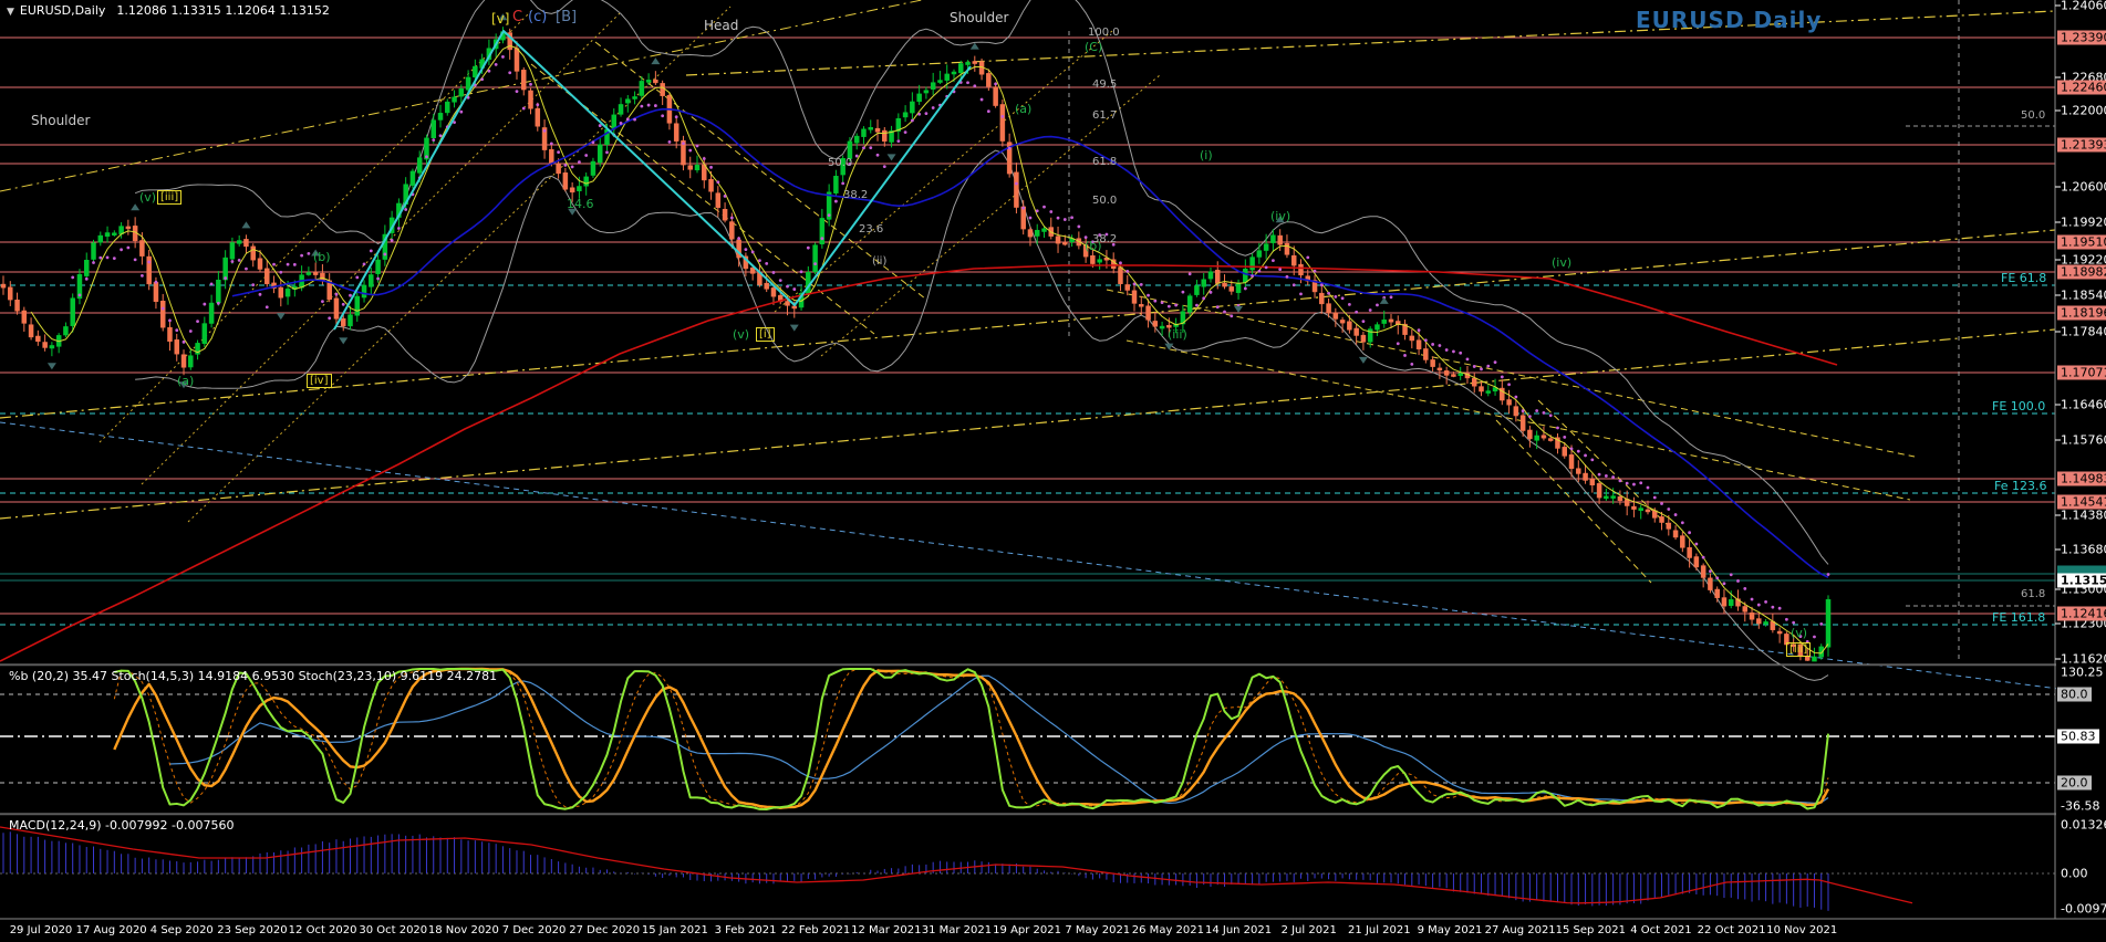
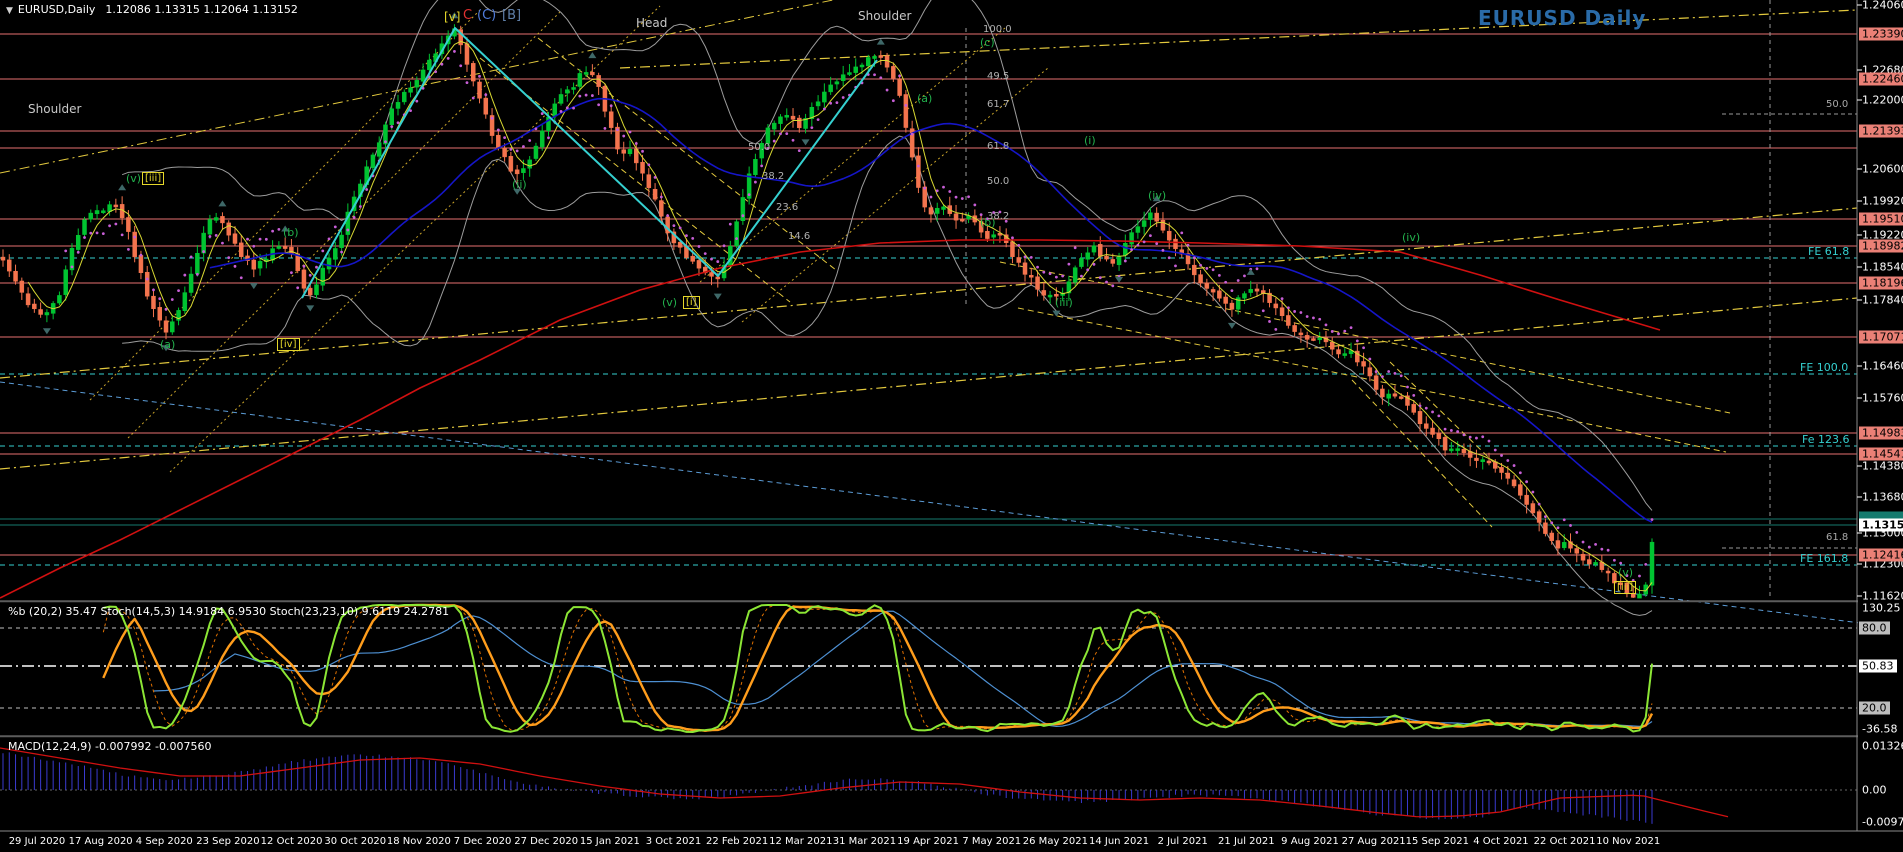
  ▼ EURUSD,Daily 1.12086 1.13315 1.12064 1.13152
  EURUSD Daily
  %b (20,2) 35.47 Stoch(14,5,3) 14.9184 6.9530 Stoch(23,23,10) 9.6119 24.2781
  MACD(12,24,9) -0.007992 -0.007560
  [v]
  C
- (c)
+ (C)
  [B]
  Head
  Shoulder
  Shoulder
  (v)
  [iii]
  (b)
  (a)
  [iv]
- 14.6
+ (ii)
  (v)
  [i]
  (a)
- (C)
+ (c)
  (b)
  (i)
  (iii)
  (iv)
  (iv)
  (v)
  [iii]
  100.0
  49.5
  61.7
  61.8
  50.0
  38.2
  50.0
  38.2
  23.6
- (ii)
+ 14.6
  50.0
  61.8
  FE 61.8
  FE 100.0
  Fe 123.6
  FE 161.8
  1.2406
  1.2268
  1.2200
  1.2060
  1.1992
  1.1922
  1.1854
  1.1784
  1.1646
  1.1576
  1.1438
  1.1368
  1.1300
  1.1230
  1.1162
  1.2339
  1.2246
  1.2139
  1.1951
  1.1898
  1.1819
  1.1707
  1.1498
  1.1454
  1.1241
  1.1315
  130.25
  80.0
  50.83
  20.0
  -36.58
  0.0132
  0.00
  -0.0097
  29 Jul 2020
  17 Aug 2020
  4 Sep 2020
  23 Sep 2020
  12 Oct 2020
  30 Oct 2020
  18 Nov 2020
  7 Dec 2020
  27 Dec 2020
  15 Jan 2021
- 3 Feb 2021
+ 3 Oct 2021
  22 Feb 2021
  12 Mar 2021
  31 Mar 2021
  19 Apr 2021
  7 May 2021
  26 May 2021
  14 Jun 2021
  2 Jul 2021
  21 Jul 2021
- 9 May 2021
+ 9 Aug 2021
  27 Aug 2021
  15 Sep 2021
  4 Oct 2021
  22 Oct 2021
  10 Nov 2021
